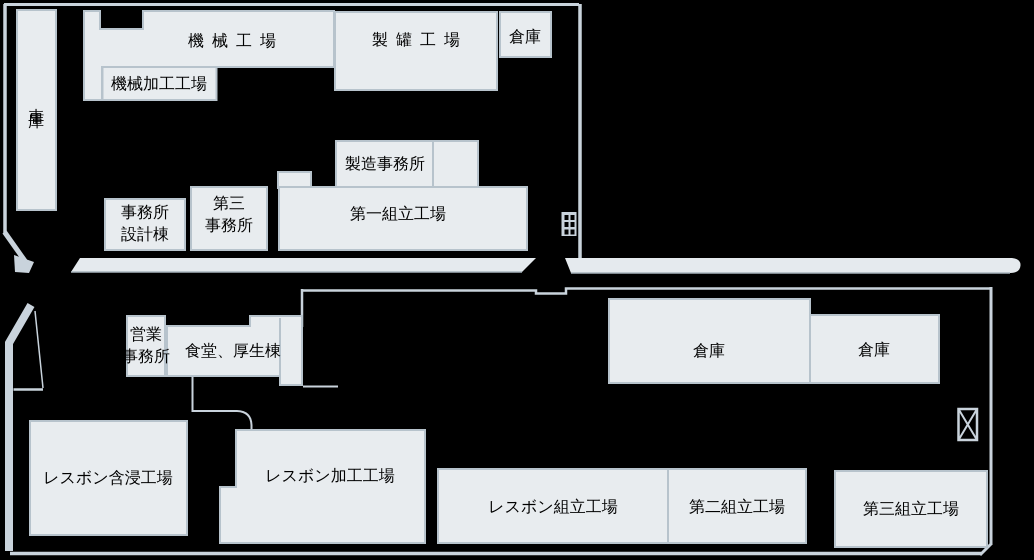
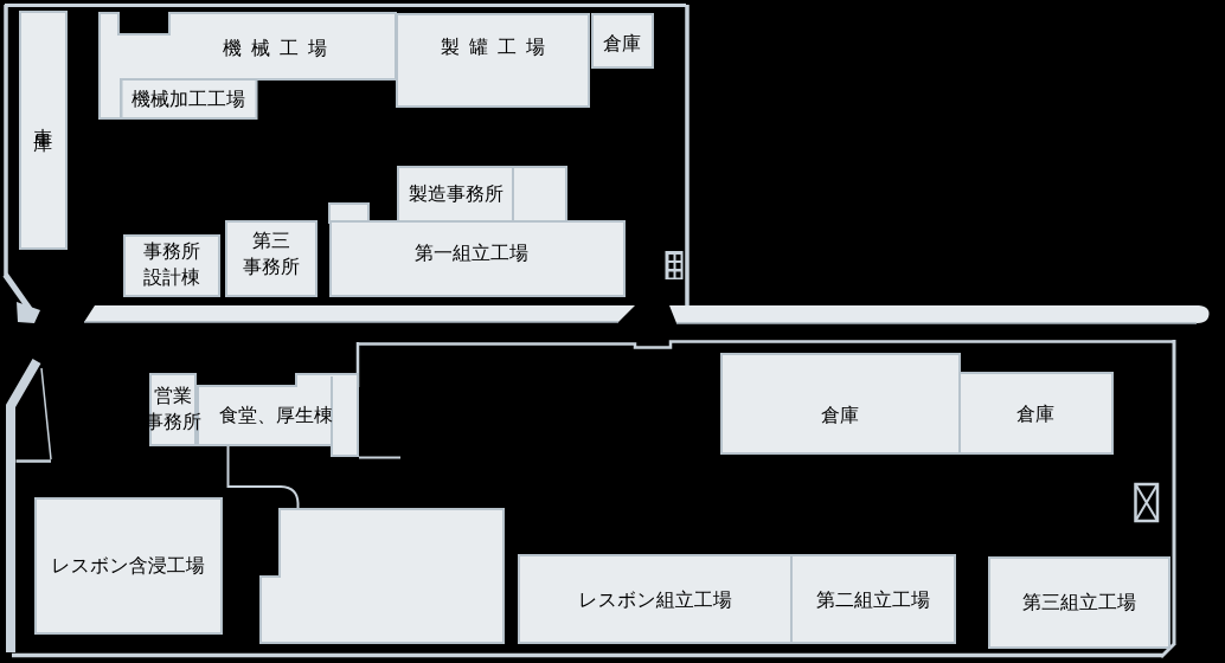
  機械工場
  機械加工工場
  製罐工場
  倉庫
  製造事務所
  第一組立工場
  第三
  事務所
  事務所
  設計棟
  営業
  事務所
  食堂、厚生棟
  倉庫
  倉庫
  レスボン含浸工場
- レスボン加工工場
  レスボン組立工場
  第二組立工場
  第三組立工場
